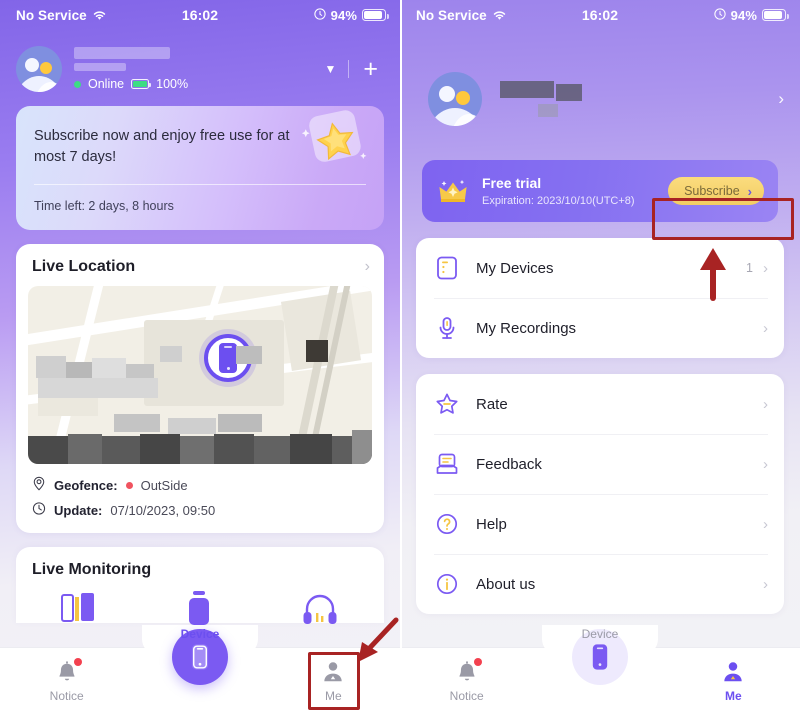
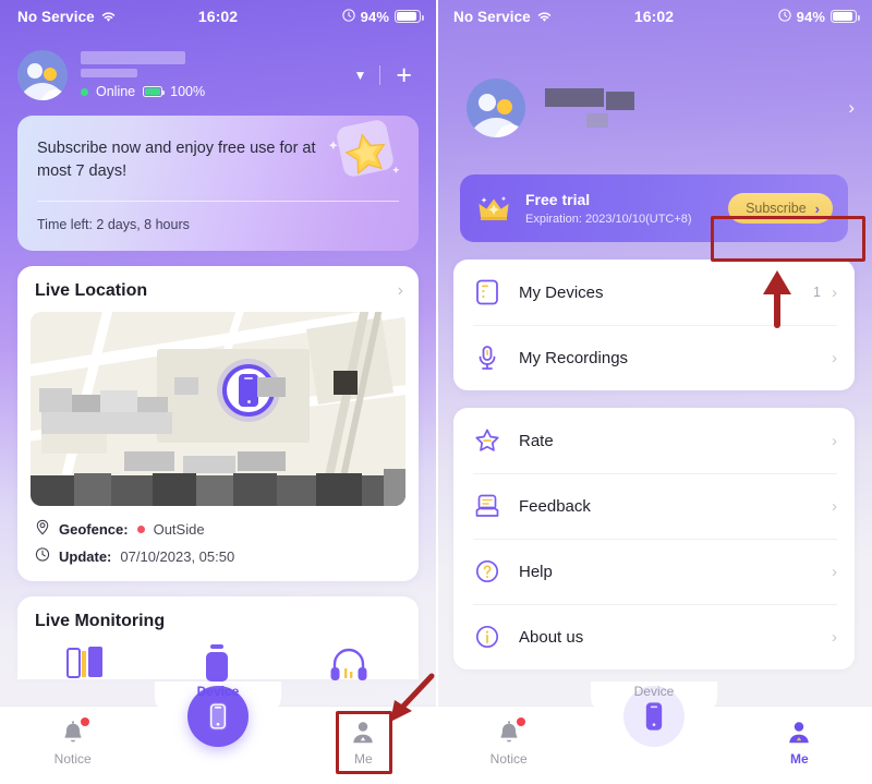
  No Service
  16:02
  94%
  Online
  100%
  ▼
  +
  Subscribe now and enjoy free use for at most 7 days!
  Time left: 2 days, 8 hours
  Live Location
  ›
  Geofence:
  OutSide
  Update:
- 07/10/2023, 09:50
+ 07/10/2023, 05:50
  Live Monitoring
  Notice
  Device
  Me
  No Service
  16:02
  94%
  ›
  Free trial
  Expiration: 2023/10/10(UTC+8)
  Subscribe
  ›
  My Devices
  1
  ›
  My Recordings
  ›
  Rate
  ›
  Feedback
  ›
  Help
  ›
  About us
  ›
  Notice
  Device
  Me
